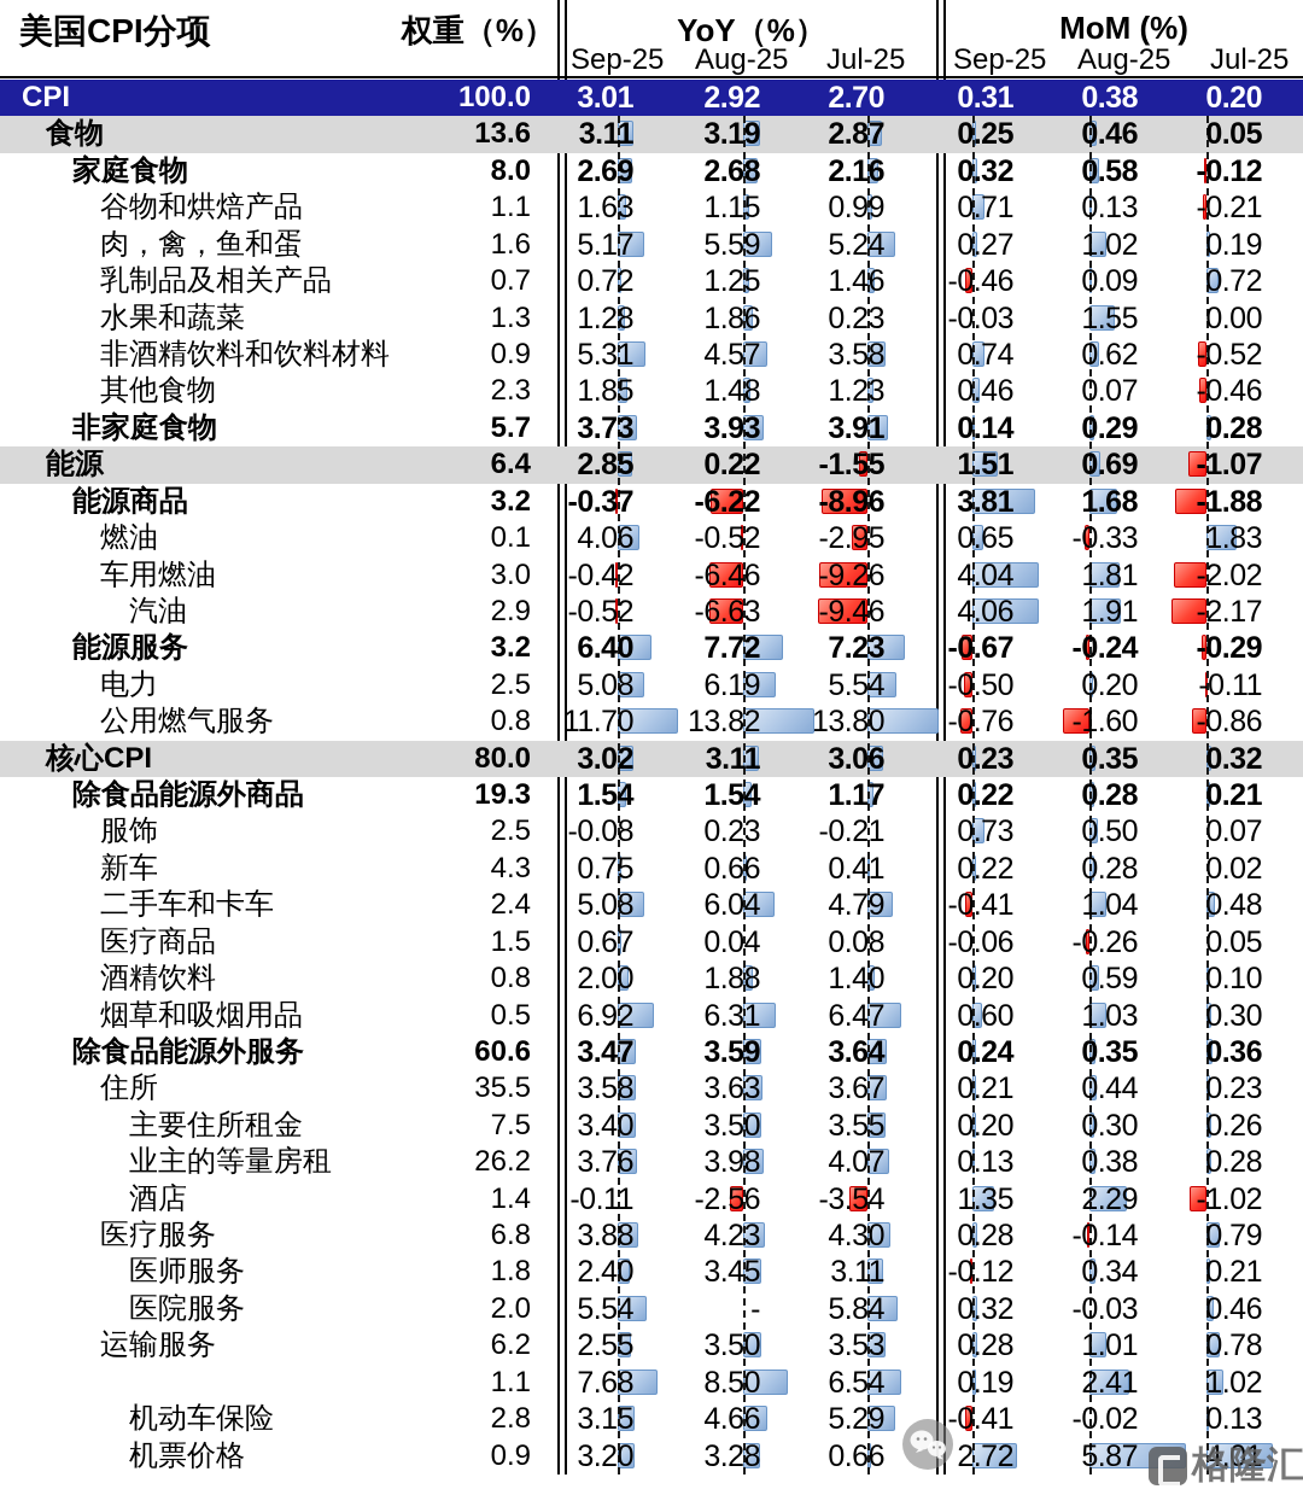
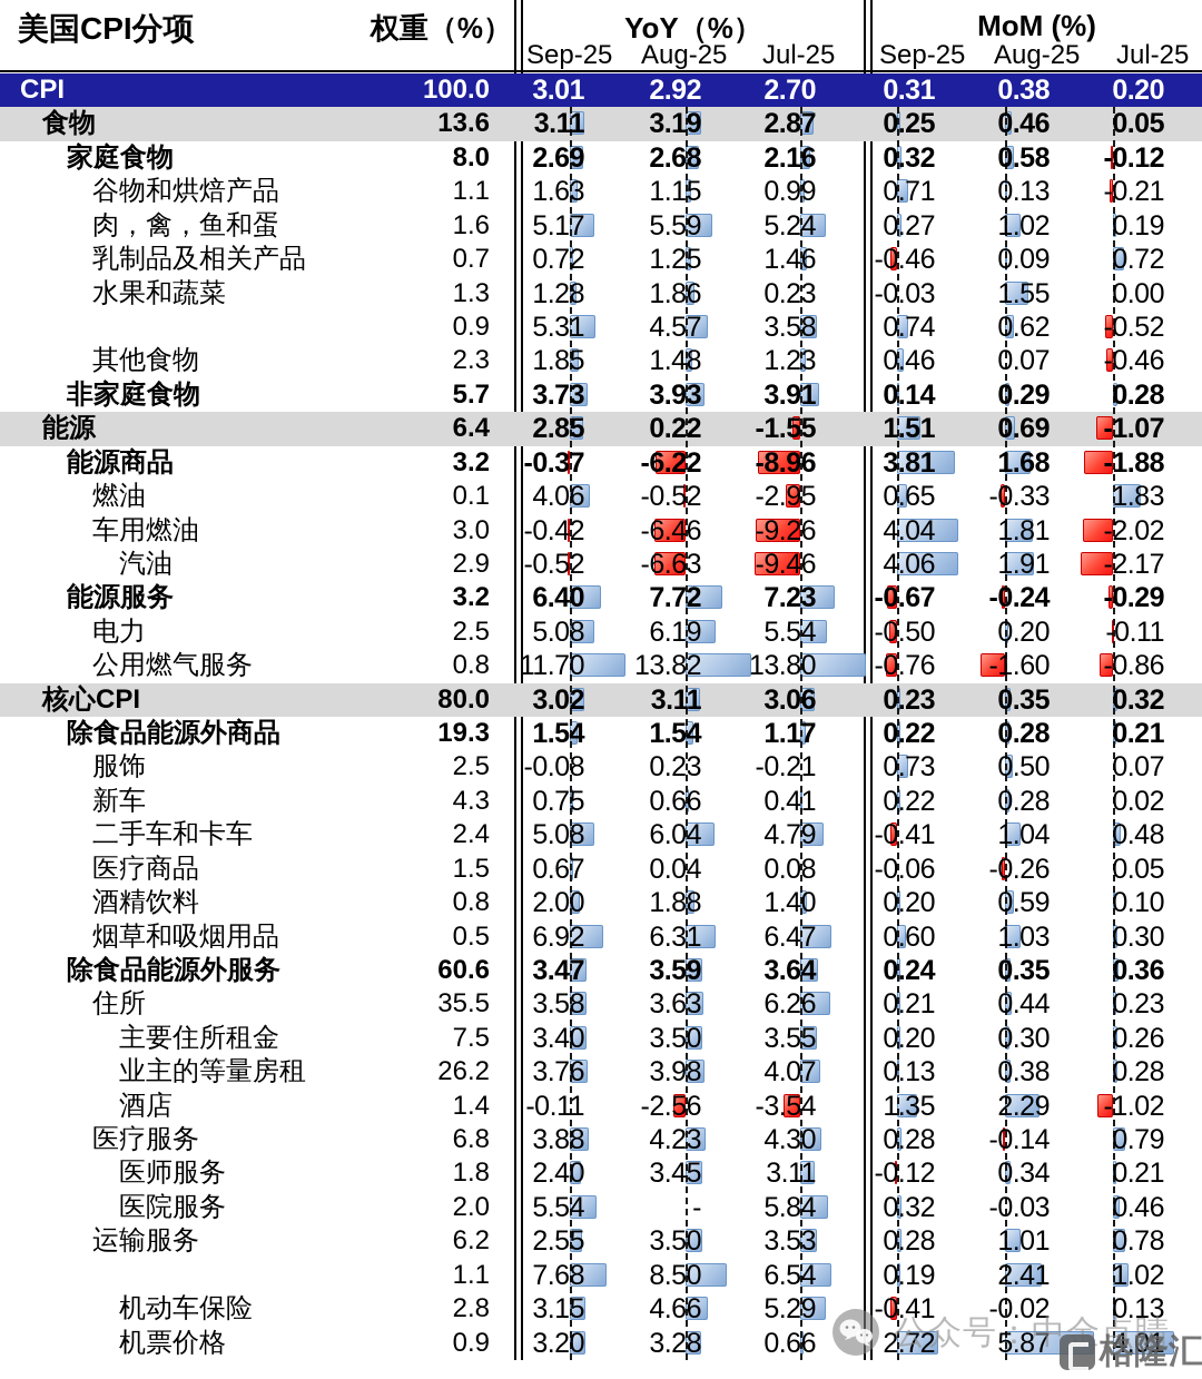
  美国CPI分项
  权重（%）
  YoY（%）
  MoM (%)
  Sep-25
  Aug-25
  Jul-25
  Sep-25
  Aug-25
  Jul-25
  CPI
  100.0
  3.01
  2.92
  2.70
  0.31
  0.38
  0.20
  食物
  13.6
  3.11
  3.19
  2.87
  0.25
  0.46
  0.05
  家庭食物
  8.0
  2.69
  2.68
  2.16
  0.32
  0.58
  -0.12
  谷物和烘焙产品
  1.1
  1.63
  1.15
  0.99
  0.71
  0.13
  -0.21
  肉，禽，鱼和蛋
  1.6
  5.17
  5.59
  5.24
  0.27
  1.02
  0.19
  乳制品及相关产品
  0.7
  0.72
  1.25
  1.46
  -0.46
  0.09
  0.72
  水果和蔬菜
  1.3
  1.28
  1.86
  0.23
  -0.03
  1.55
  0.00
- 非酒精饮料和饮料材料
  0.9
  5.31
  4.57
  3.58
  0.74
  0.62
  -0.52
  其他食物
  2.3
  1.85
  1.48
  1.23
  0.46
  0.07
  -0.46
  非家庭食物
  5.7
  3.73
  3.93
  3.91
  0.14
  0.29
  0.28
  能源
  6.4
  2.85
  0.22
  -1.55
  1.51
  0.69
  -1.07
  能源商品
  3.2
  -0.37
  -6.22
  -8.96
  3.81
  1.68
  -1.88
  燃油
  0.1
  4.06
  -0.52
  -2.95
  0.65
  -0.33
  1.83
  车用燃油
  3.0
  -0.42
  -6.46
  -9.26
  4.04
  1.81
  -2.02
  汽油
  2.9
  -0.52
  -6.63
  -9.46
  4.06
  1.91
  -2.17
  能源服务
  3.2
  6.40
  7.72
  7.23
  -0.67
  -0.24
  -0.29
  电力
  2.5
  5.08
  6.19
  5.54
  -0.50
  0.20
  -0.11
  公用燃气服务
  0.8
  11.70
  13.82
  13.80
  -0.76
  -1.60
  -0.86
  核心CPI
  80.0
  3.02
  3.11
  3.06
  0.23
  0.35
  0.32
  除食品能源外商品
  19.3
  1.54
  1.54
  1.17
  0.22
  0.28
  0.21
  服饰
  2.5
  -0.08
  0.23
  -0.21
  0.73
  0.50
  0.07
  新车
  4.3
  0.75
  0.66
  0.41
  0.22
  0.28
  0.02
  二手车和卡车
  2.4
  5.08
  6.04
  4.79
  -0.41
  1.04
  0.48
  医疗商品
  1.5
  0.67
  0.04
  0.08
  -0.06
  -0.26
  0.05
  酒精饮料
  0.8
  2.00
  1.88
  1.40
  0.20
  0.59
  0.10
  烟草和吸烟用品
  0.5
  6.92
  6.31
  6.47
  0.60
  1.03
  0.30
  除食品能源外服务
  60.6
  3.47
  3.59
  3.64
  0.24
  0.35
  0.36
  住所
  35.5
  3.58
  3.63
- 3.67
+ 6.26
  0.21
  0.44
  0.23
  主要住所租金
  7.5
  3.40
  3.50
  3.55
  0.20
  0.30
  0.26
  业主的等量房租
  26.2
  3.76
  3.98
  4.07
  0.13
  0.38
  0.28
  酒店
  1.4
  -0.11
  -2.56
  -3.54
  1.35
  2.29
  -1.02
  医疗服务
  6.8
  3.88
  4.23
  4.30
  0.28
  -0.14
  0.79
  医师服务
  1.8
  2.40
  3.45
  3.11
  -0.12
  0.34
  0.21
  医院服务
  2.0
  5.54
  -
  5.84
  0.32
  -0.03
  0.46
  运输服务
  6.2
  2.55
  3.50
  3.53
  0.28
  1.01
  0.78
  1.1
  7.68
  8.50
  6.54
  0.19
  2.41
  1.02
  机动车保险
  2.8
  3.15
  4.66
  5.29
  -0.41
  -0.02
  0.13
  机票价格
  0.9
  3.20
  3.28
  0.66
  2.72
  5.87
  4.01
+ 公众号：中金点睛
  格隆汇
